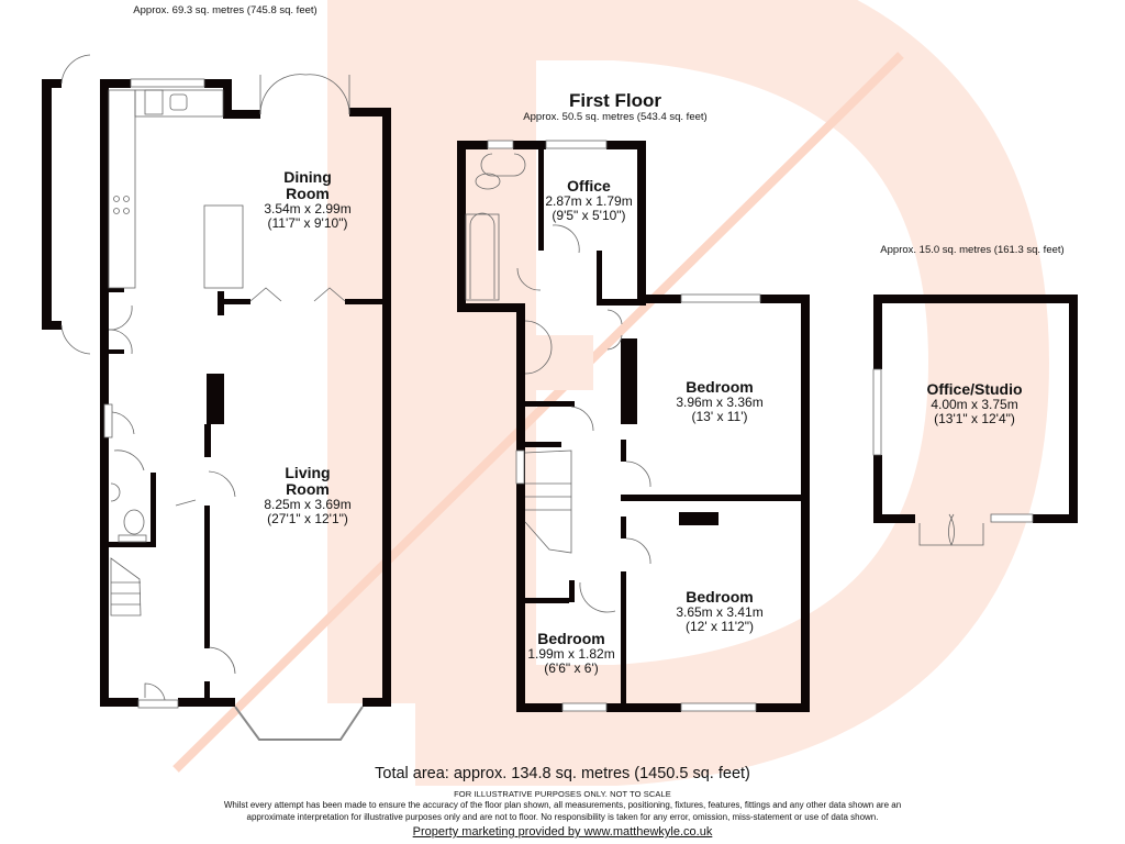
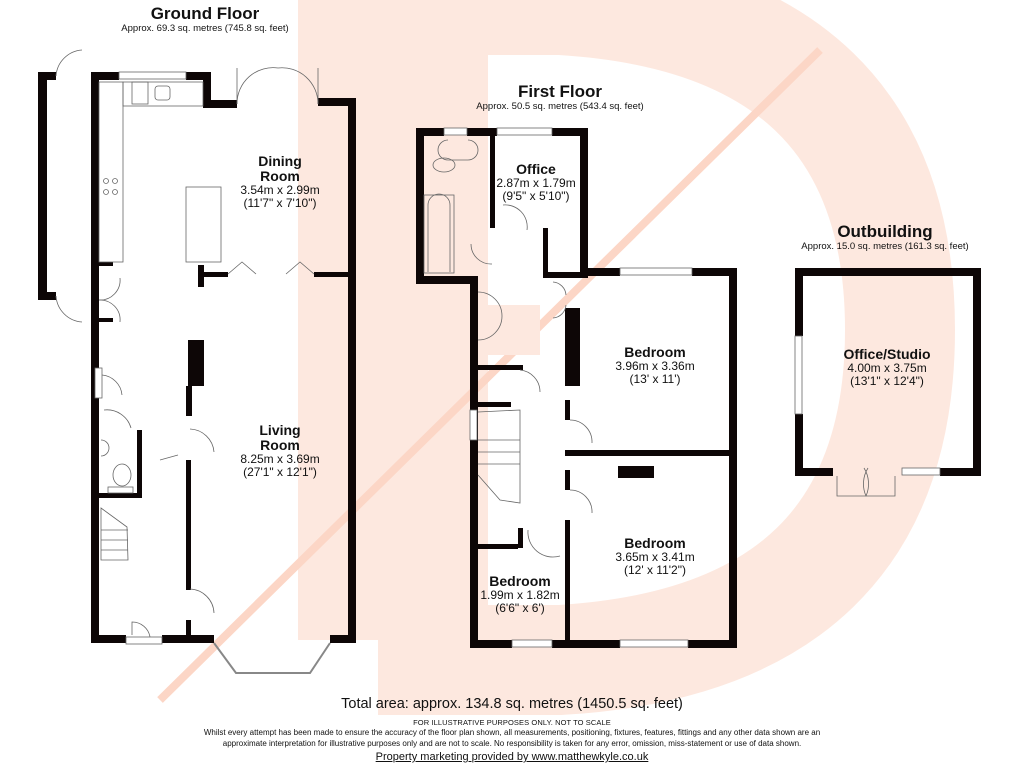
+ Ground Floor
  Approx. 69.3 sq. metres (745.8 sq. feet)
  First Floor
  Approx. 50.5 sq. metres (543.4 sq. feet)
+ Outbuilding
  Approx. 15.0 sq. metres (161.3 sq. feet)
  Dining
  Room
  3.54m x 2.99m
- (11'7" x 9'10")
+ (11'7" x 7'10")
  Living
  Room
  8.25m x 3.69m
  (27'1" x 12'1")
  Office
  2.87m x 1.79m
  (9'5" x 5'10")
  Bedroom
  3.96m x 3.36m
  (13' x 11')
  Bedroom
  3.65m x 3.41m
  (12' x 11'2")
  Bedroom
  1.99m x 1.82m
  (6'6" x 6')
  Office/Studio
  4.00m x 3.75m
  (13'1" x 12'4")
  Total area: approx. 134.8 sq. metres (1450.5 sq. feet)
  FOR ILLUSTRATIVE PURPOSES ONLY. NOT TO SCALE
  Whilst every attempt has been made to ensure the accuracy of the floor plan shown, all measurements, positioning, fixtures, features, fittings and any other data shown are an
- approximate interpretation for illustrative purposes only and are not to floor. No responsibility is taken for any error, omission, miss-statement or use of data shown.
+ approximate interpretation for illustrative purposes only and are not to scale. No responsibility is taken for any error, omission, miss-statement or use of data shown.
  Property marketing provided by www.matthewkyle.co.uk
